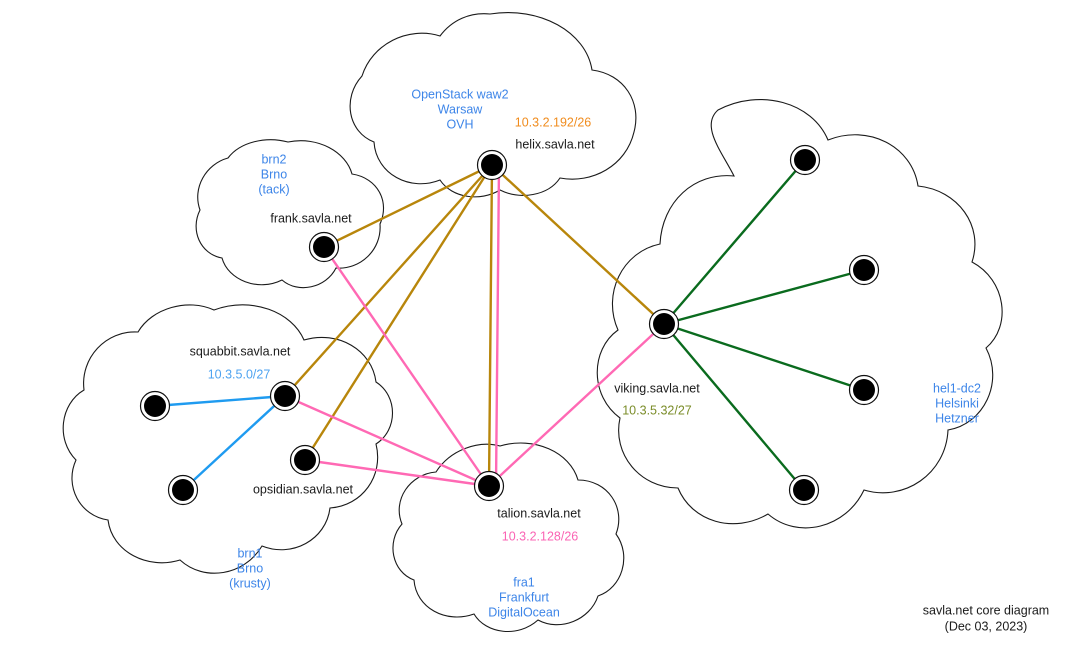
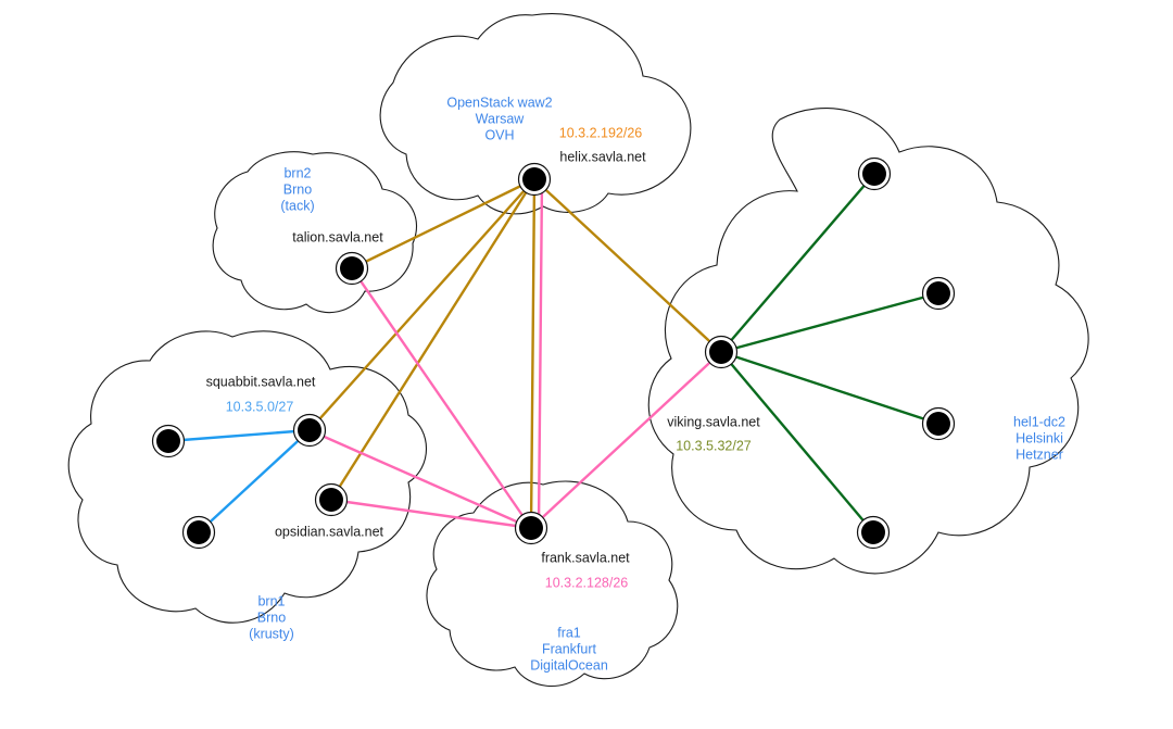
  OpenStack waw2
  Warsaw
  OVH
  brn2
  Brno
  (tack)
  brn1
  Brno
  (krusty)
  fra1
  Frankfurt
  DigitalOcean
  hel1-dc2
  Helsinki
  Hetzner
  helix.savla.net
- frank.savla.net
+ talion.savla.net
  squabbit.savla.net
  opsidian.savla.net
- talion.savla.net
+ frank.savla.net
  viking.savla.net
  10.3.2.192/26
  10.3.5.0/27
  10.3.2.128/26
  10.3.5.32/27
- savla.net core diagram
- (Dec 03, 2023)
